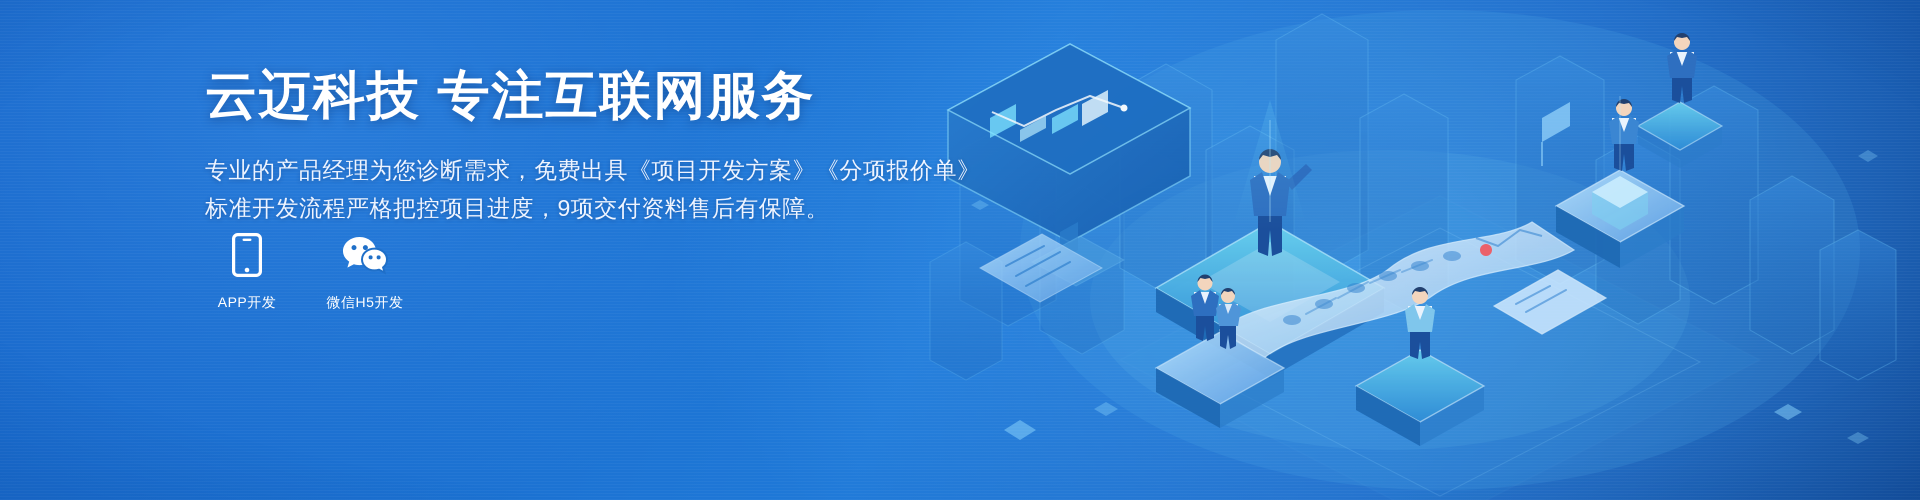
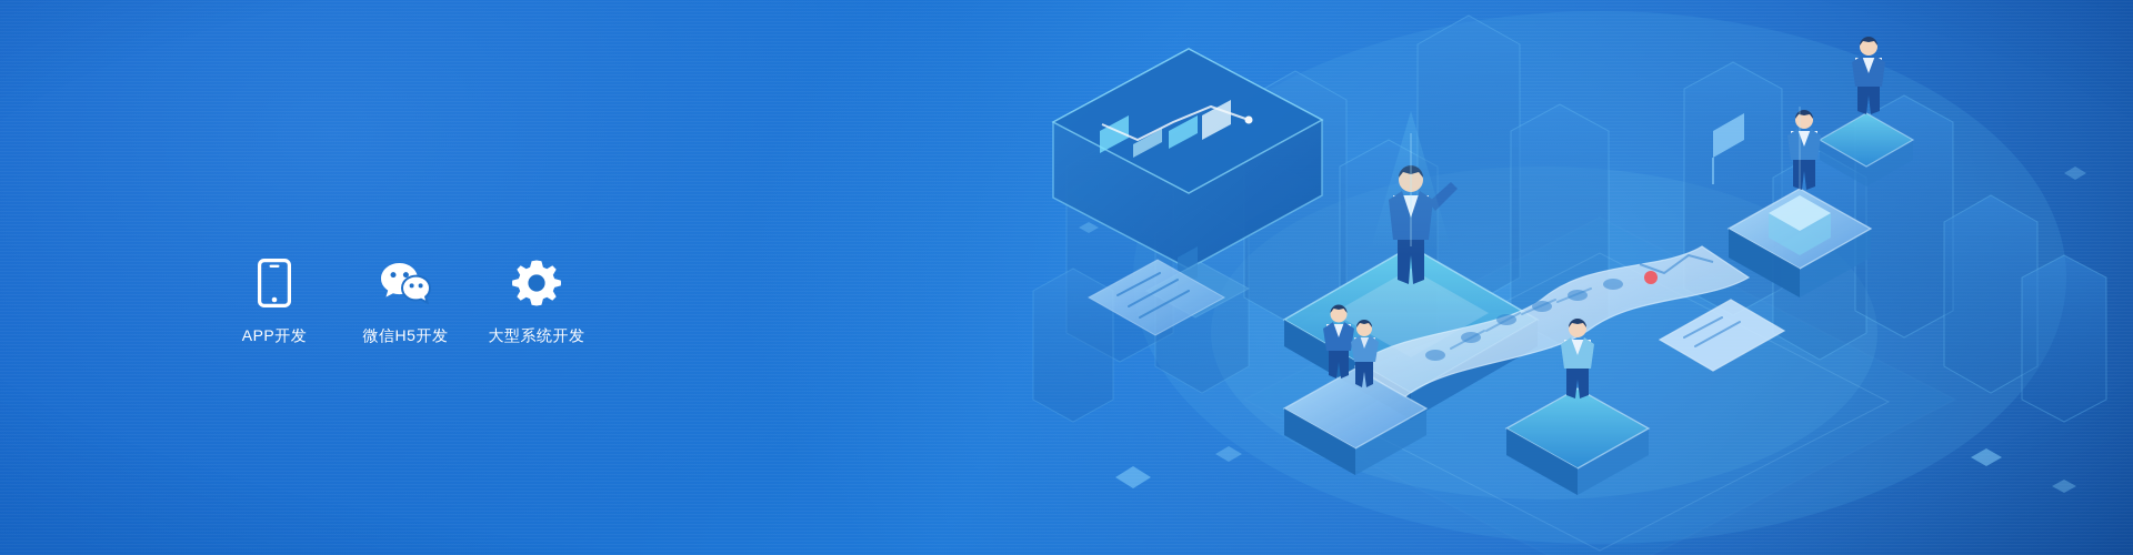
- 云迈科技 专注互联网服务
- 专业的产品经理为您诊断需求，免费出具《项目开发方案》《分项报价单》
- 标准开发流程严格把控项目进度，9项交付资料售后有保障。
  APP开发
  微信H5开发
+ 大型系统开发
